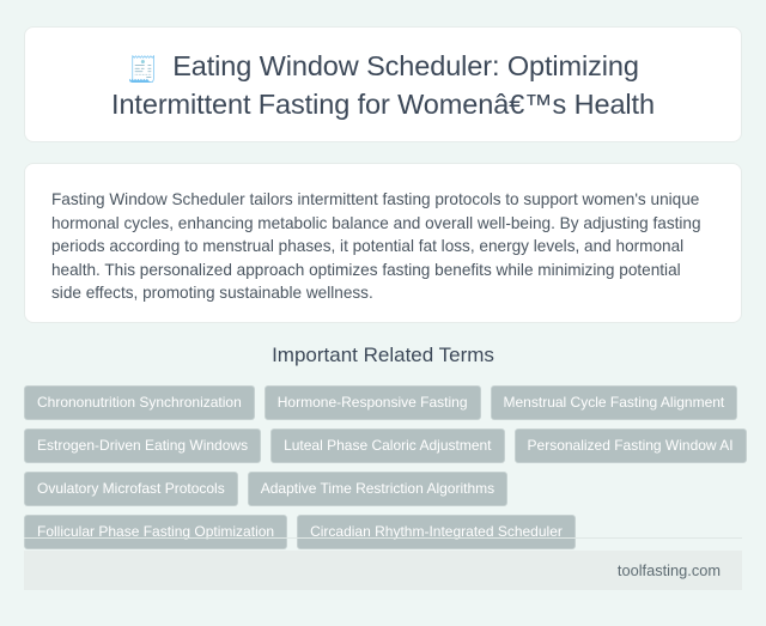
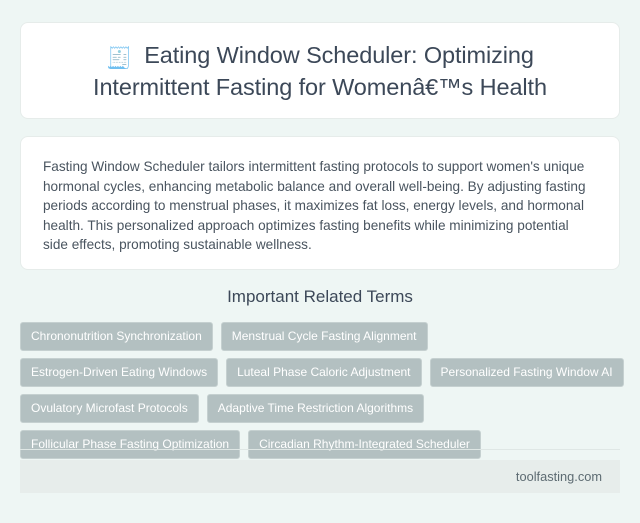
  🧾 Eating Window Scheduler: Optimizing Intermittent Fasting for Womenâ€™s Health
- Fasting Window Scheduler tailors intermittent fasting protocols to support women's unique hormonal cycles, enhancing metabolic balance and overall well-being. By adjusting fasting periods according to menstrual phases, it potential fat loss, energy levels, and hormonal health. This personalized approach optimizes fasting benefits while minimizing potential side effects, promoting sustainable wellness.
+ Fasting Window Scheduler tailors intermittent fasting protocols to support women's unique hormonal cycles, enhancing metabolic balance and overall well-being. By adjusting fasting periods according to menstrual phases, it maximizes fat loss, energy levels, and hormonal health. This personalized approach optimizes fasting benefits while minimizing potential side effects, promoting sustainable wellness.
  Important Related Terms
  Chrononutrition Synchronization
- Hormone-Responsive Fasting
  Menstrual Cycle Fasting Alignment
  Estrogen-Driven Eating Windows
  Luteal Phase Caloric Adjustment
  Personalized Fasting Window AI
  Ovulatory Microfast Protocols
  Adaptive Time Restriction Algorithms
  Follicular Phase Fasting Optimization
  Circadian Rhythm-Integrated Scheduler
  toolfasting.com
